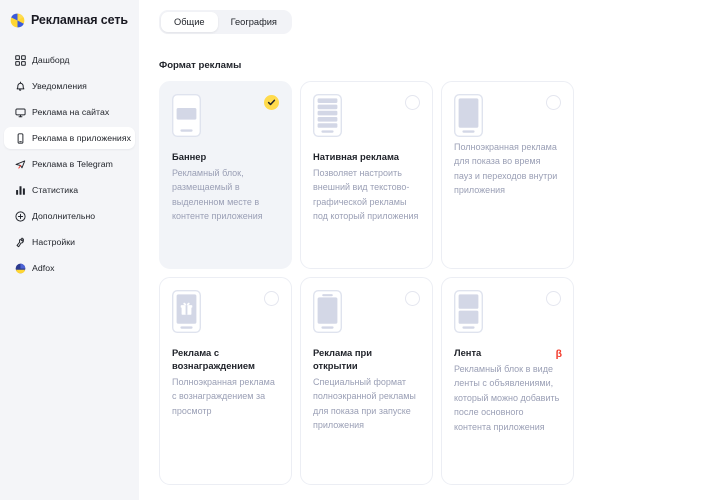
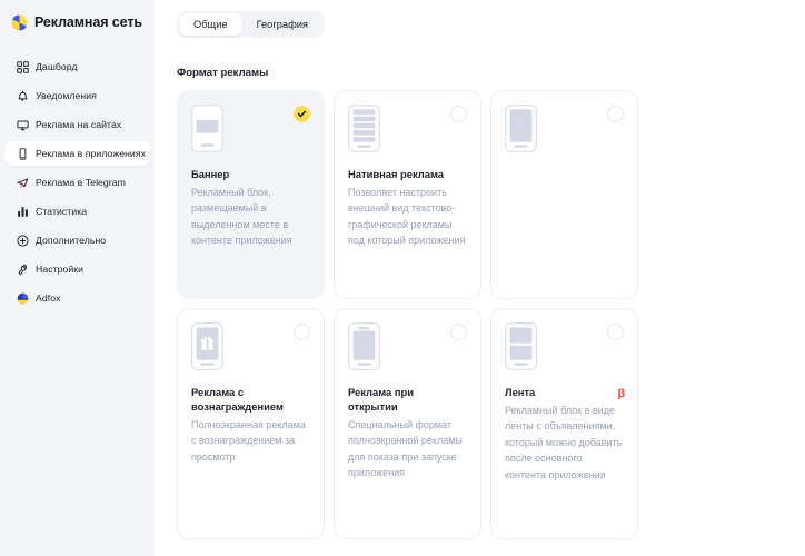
  Рекламная сеть
  Дашборд
  Уведомления
  Реклама на сайтах
  Реклама в приложениях
  Реклама в Telegram
  Статистика
  Дополнительно
  Настройки
  Adfox
  Общие
  География
  Формат рекламы
  Баннер
  Рекламный блок, размещаемый в выделенном месте в контенте приложения
  Нативная реклама
  Позволяет настроить внешний вид текстово-графической рекламы под который приложения
- Полноэкранная реклама для показа во время пауз и переходов внутри приложения
  Реклама с вознаграждением
  Полноэкранная реклама с вознаграждением за просмотр
  Реклама при открытии
  Специальный формат полноэкранной рекламы для показа при запуске приложения
  Лента
  β
  Рекламный блок в виде ленты с объявлениями, который можно добавить после основного контента приложения
